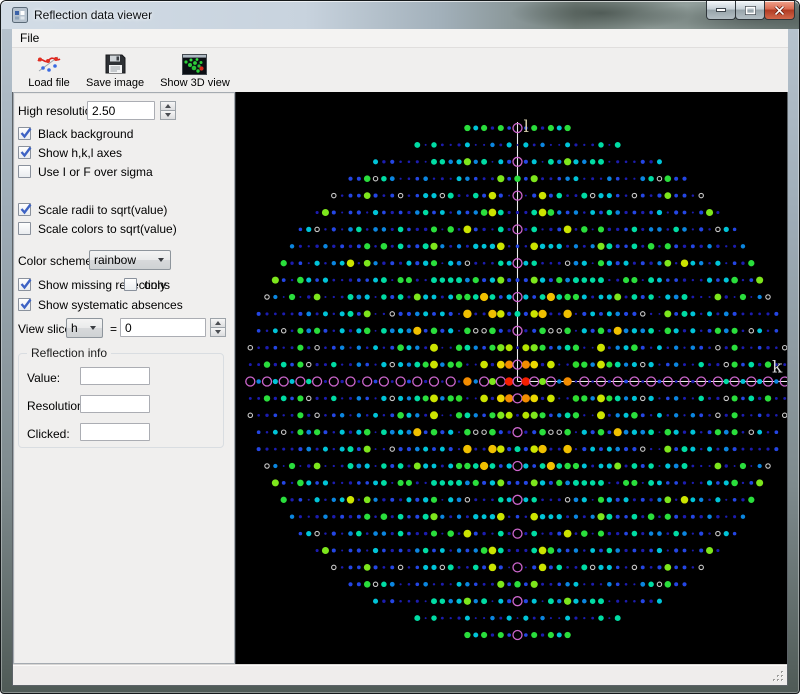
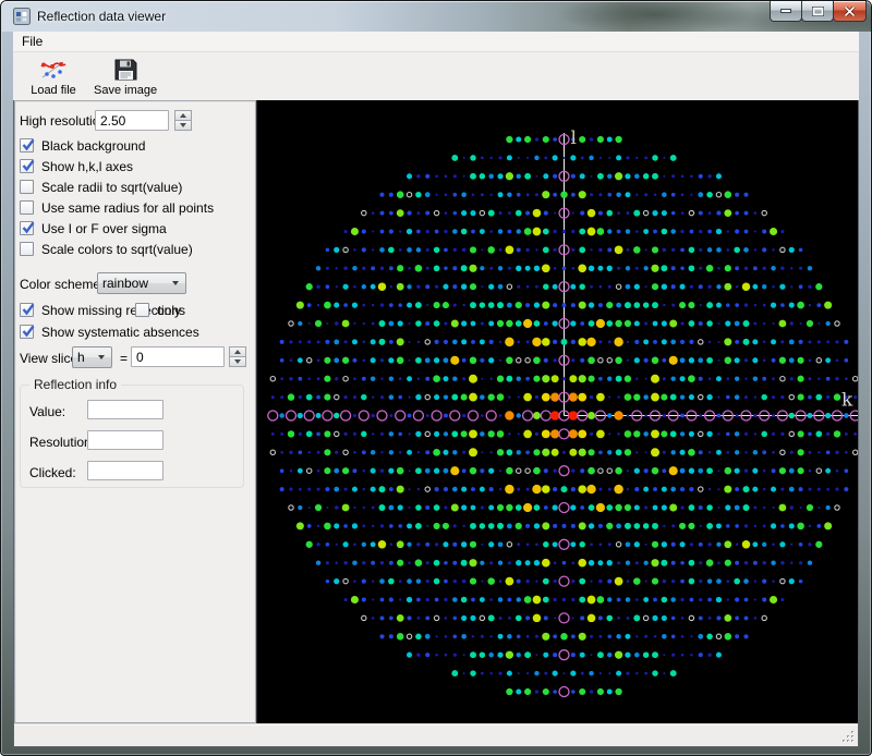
  Reflection data viewer
  File
  Load file
  Save image
- Show 3D view
  High resoluti
  2.50
  Black background
  Show h,k,l axes
- Use I or F over sigma
+ Scale radii to sqrt(value)
+ Use same radius for all points
- Scale radii to sqrt(value)
+ Use I or F over sigma
  Scale colors to sqrt(value)
  Color schem
  rainbow
  Show missing rections
  only
  Show systematic absences
  View slic
  h
  =
  0
  Reflection info
  Value:
  Resolutio
  Clicked:
  l
  k
